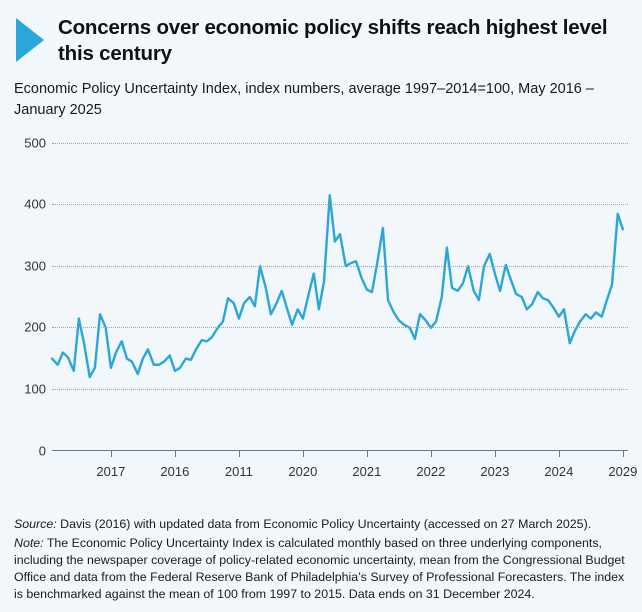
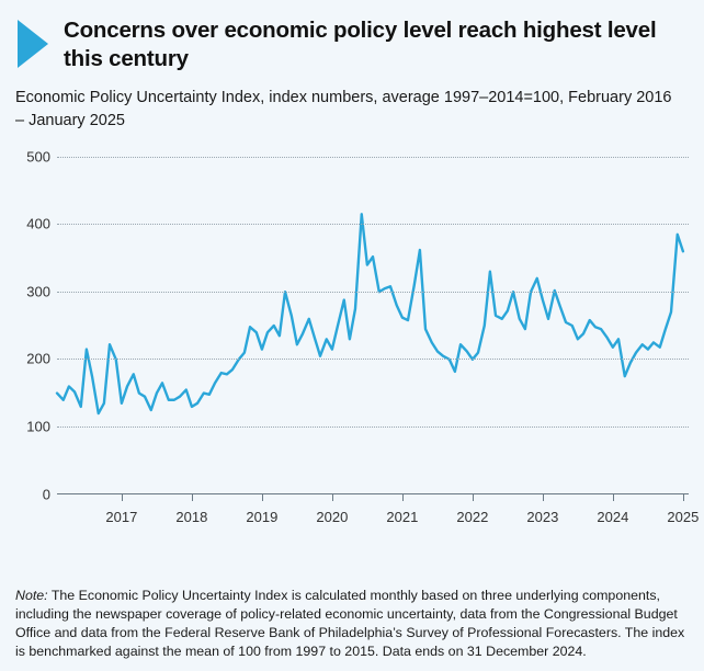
- Concerns over economic policy shifts reach highest level this century
+ Concerns over economic policy level reach highest level this century
- Economic Policy Uncertainty Index, index numbers, average 1997–2014=100, May 2016 – January 2025
+ Economic Policy Uncertainty Index, index numbers, average 1997–2014=100, February 2016 – January 2025
  0
  100
  200
  300
  400
  500
  2017
- 2016
+ 2018
- 2011
+ 2019
  2020
  2021
  2022
  2023
  2024
- 2029
+ 2025
- Source: Davis (2016) with updated data from Economic Policy Uncertainty (accessed on 27 March 2025).
- Note: The Economic Policy Uncertainty Index is calculated monthly based on three underlying components, including the newspaper coverage of policy-related economic uncertainty, mean from the Congressional Budget Office and data from the Federal Reserve Bank of Philadelphia’s Survey of Professional Forecasters. The index is benchmarked against the mean of 100 from 1997 to 2015. Data ends on 31 December 2024.
+ Note: The Economic Policy Uncertainty Index is calculated monthly based on three underlying components, including the newspaper coverage of policy-related economic uncertainty, data from the Congressional Budget Office and data from the Federal Reserve Bank of Philadelphia’s Survey of Professional Forecasters. The index is benchmarked against the mean of 100 from 1997 to 2015. Data ends on 31 December 2024.
